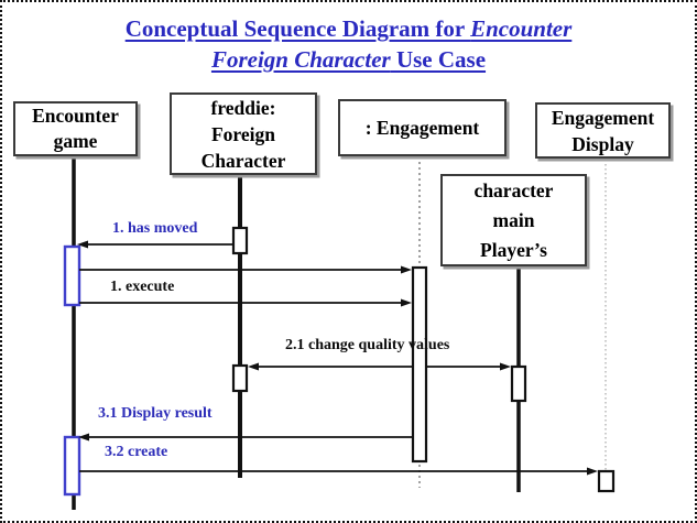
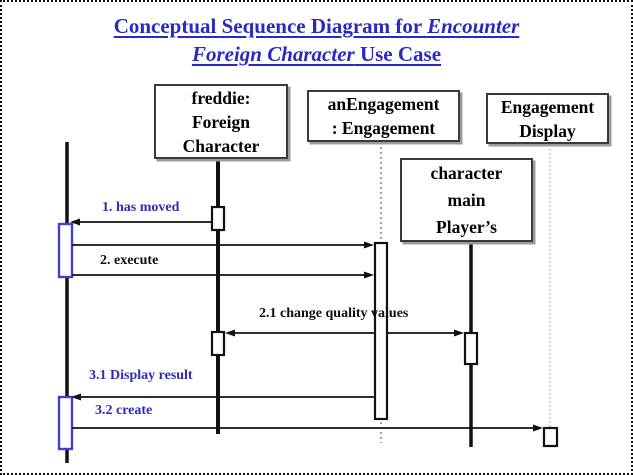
  Conceptual Sequence Diagram for Encounter
  Foreign Character Use Case
- Encounter
- game
  freddie:
  Foreign
  Character
+ anEngagement
  : Engagement
  Engagement
  Display
  character
  main
  Player’s
  1. has moved
- 1. execute
+ 2. execute
  2.1 change quality values
  3.1 Display result
  3.2 create
